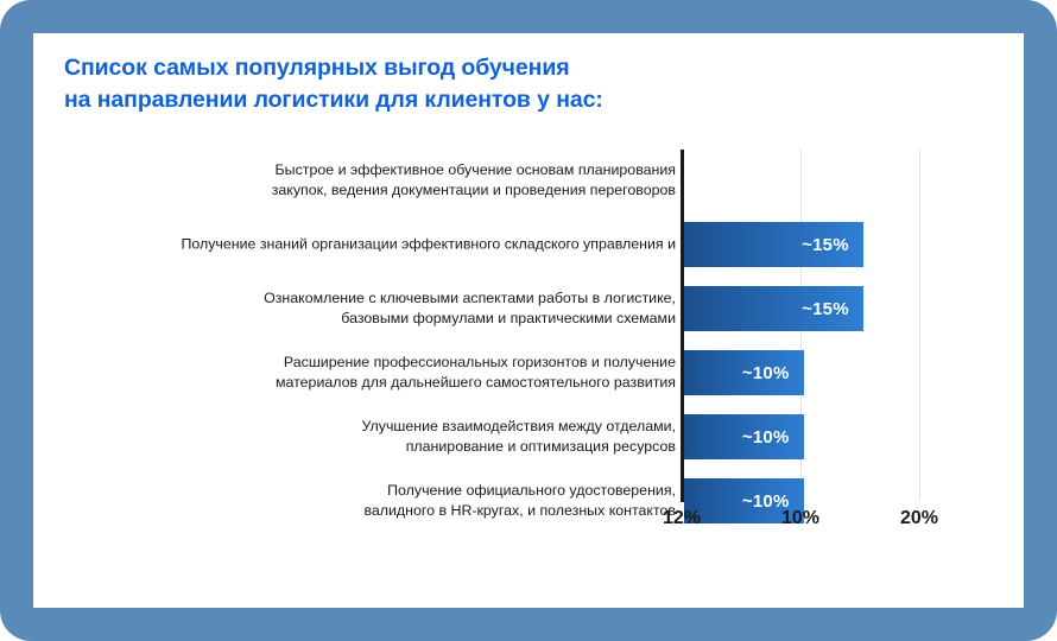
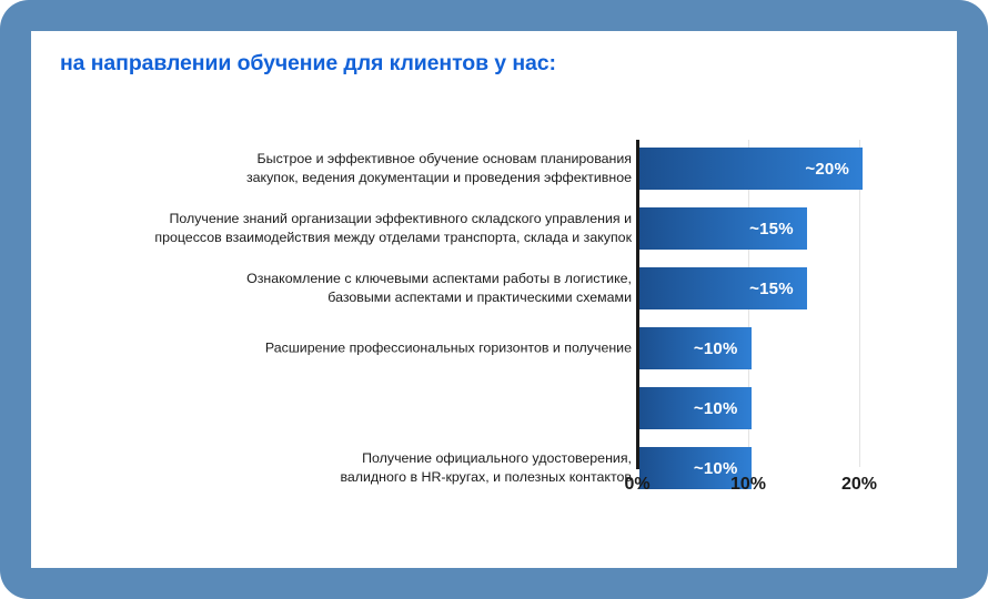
- Список самых популярных выгод обучения
- на направлении логистики для клиентов у нас:
+ на направлении обучение для клиентов у нас:
  Быстрое и эффективное обучение основам планирования
- закупок, ведения документации и проведения переговоров
+ закупок, ведения документации и проведения эффективное
+ ~20%
  Получение знаний организации эффективного складского управления и
+ процессов взаимодействия между отделами транспорта, склада и закупок
  ~15%
  Ознакомление с ключевыми аспектами работы в логистике,
- базовыми формулами и практическими схемами
+ базовыми аспектами и практическими схемами
  ~15%
  Расширение профессиональных горизонтов и получение
- материалов для дальнейшего самостоятельного развития
  ~10%
- Улучшение взаимодействия между отделами,
- планирование и оптимизация ресурсов
  ~10%
  Получение официального удостоверения,
  валидного в HR-кругах, и полезных контактов
  ~10%
- 12%
+ 0%
  10%
  20%
